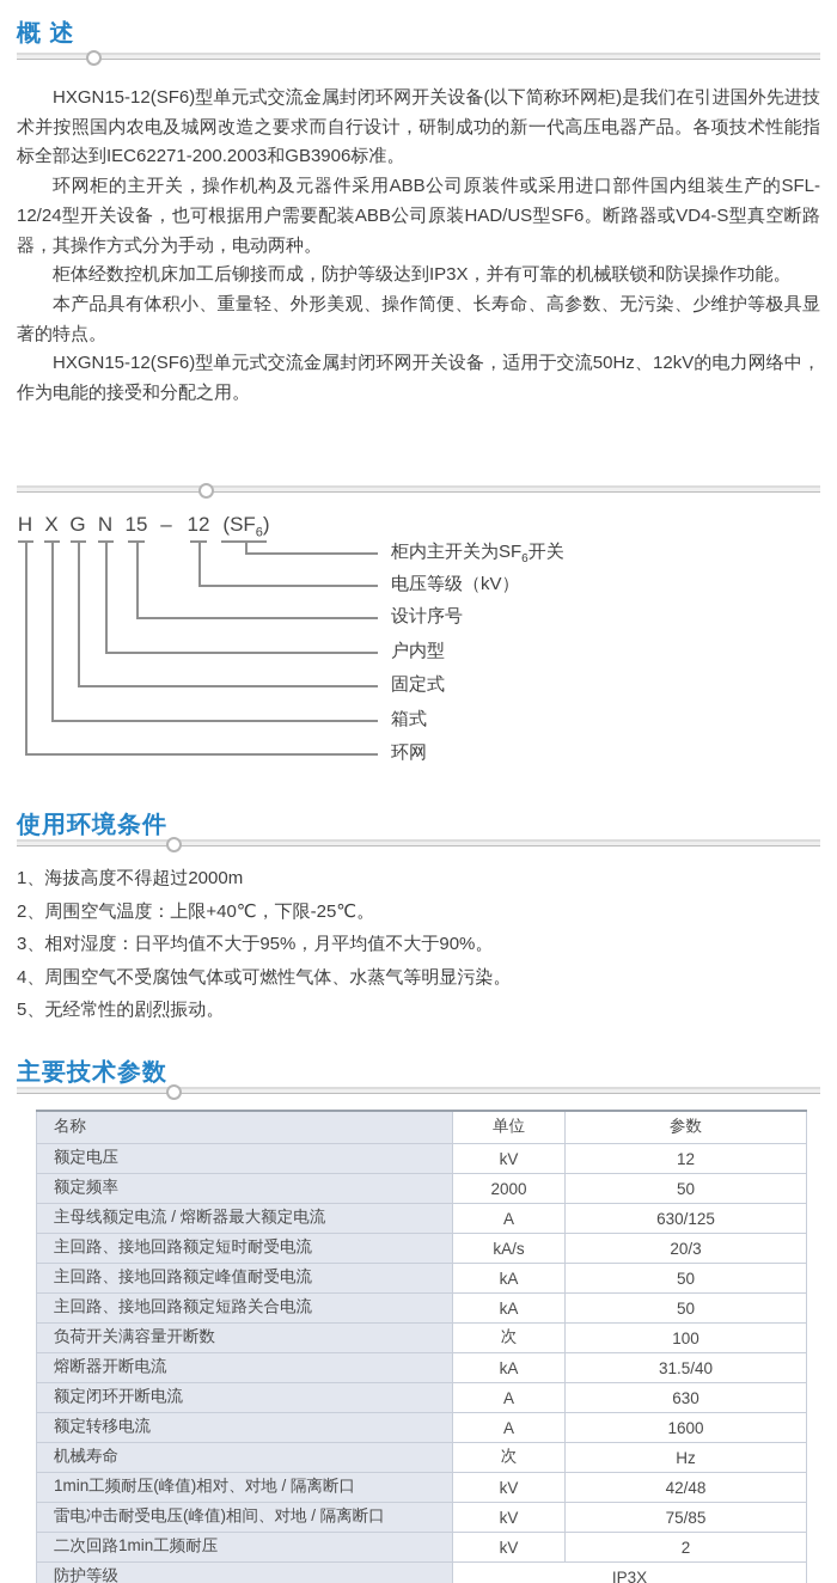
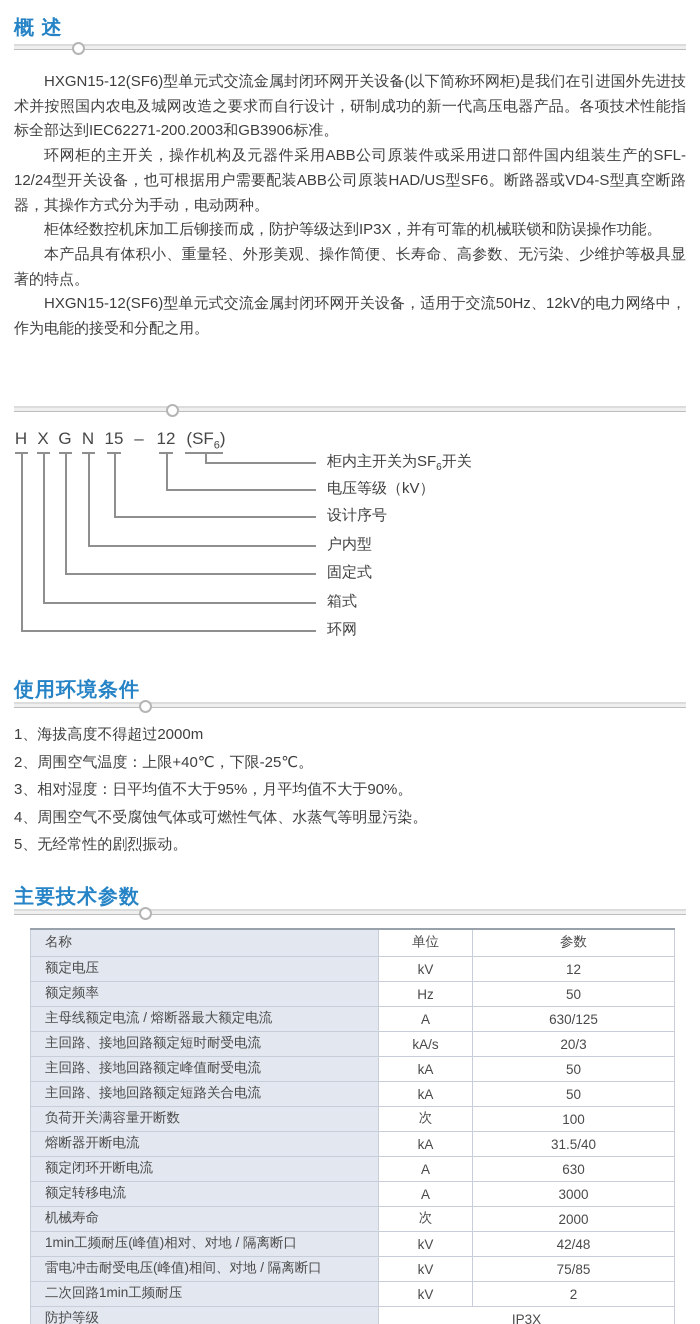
  概 述
  HXGN15-12(SF6)型单元式交流金属封闭环网开关设备(以下简称环网柜)是我们在引进国外先进技术并按照国内农电及城网改造之要求而自行设计，研制成功的新一代高压电器产品。各项技术性能指标全部达到IEC62271-200.2003和GB3906标准。
  环网柜的主开关，操作机构及元器件采用ABB公司原装件或采用进口部件国内组装生产的SFL-12/24型开关设备，也可根据用户需要配装ABB公司原装HAD/US型SF6。断路器或VD4-S型真空断路器，其操作方式分为手动，电动两种。
  柜体经数控机床加工后铆接而成，防护等级达到IP3X，并有可靠的机械联锁和防误操作功能。
  本产品具有体积小、重量轻、外形美观、操作简便、长寿命、高参数、无污染、少维护等极具显著的特点。
  HXGN15-12(SF6)型单元式交流金属封闭环网开关设备，适用于交流50Hz、12kV的电力网络中，作为电能的接受和分配之用。
  H
  X
  G
  N
  15
  –
  12
  (SF6)
  柜内主开关为SF6开关
  电压等级（kV）
  设计序号
  户内型
  固定式
  箱式
  环网
  使用环境条件
  1、海拔高度不得超过2000m
  2、周围空气温度：上限+40℃，下限-25℃。
  3、相对湿度：日平均值不大于95%，月平均值不大于90%。
  4、周围空气不受腐蚀气体或可燃性气体、水蒸气等明显污染。
  5、无经常性的剧烈振动。
  主要技术参数
  名称	单位	参数
  额定电压	kV	12
- 额定频率	2000	50
+ 额定频率	Hz	50
  主母线额定电流 / 熔断器最大额定电流	A	630/125
  主回路、接地回路额定短时耐受电流	kA/s	20/3
  主回路、接地回路额定峰值耐受电流	kA	50
  主回路、接地回路额定短路关合电流	kA	50
  负荷开关满容量开断数	次	100
  熔断器开断电流	kA	31.5/40
  额定闭环开断电流	A	630
- 额定转移电流	A	1600
+ 额定转移电流	A	3000
- 机械寿命	次	Hz
+ 机械寿命	次	2000
  1min工频耐压(峰值)相对、对地 / 隔离断口	kV	42/48
  雷电冲击耐受电压(峰值)相间、对地 / 隔离断口	kV	75/85
  二次回路1min工频耐压	kV	2
  防护等级	IP3X
